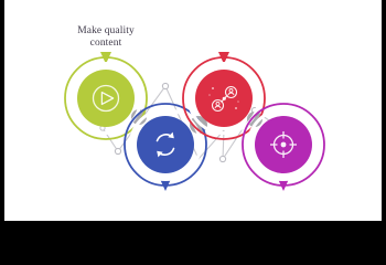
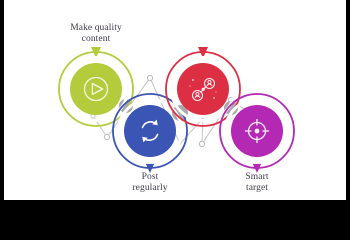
  Make quality
  content
+ Post
+ regularly
+ Smart
+ target
